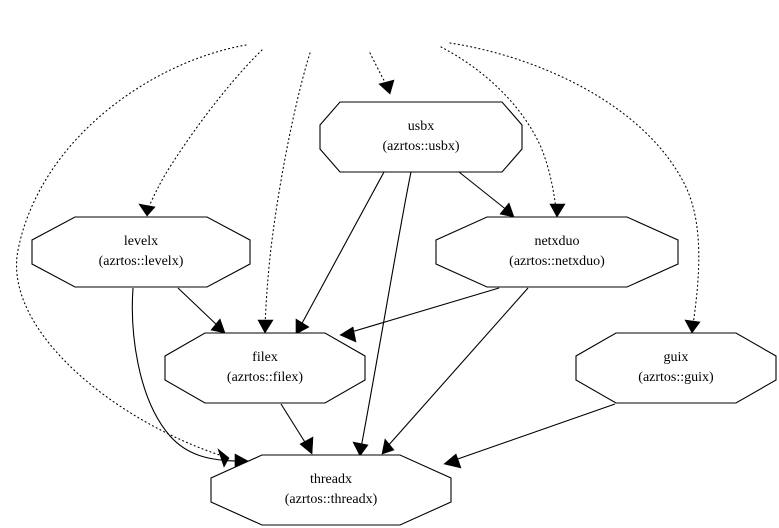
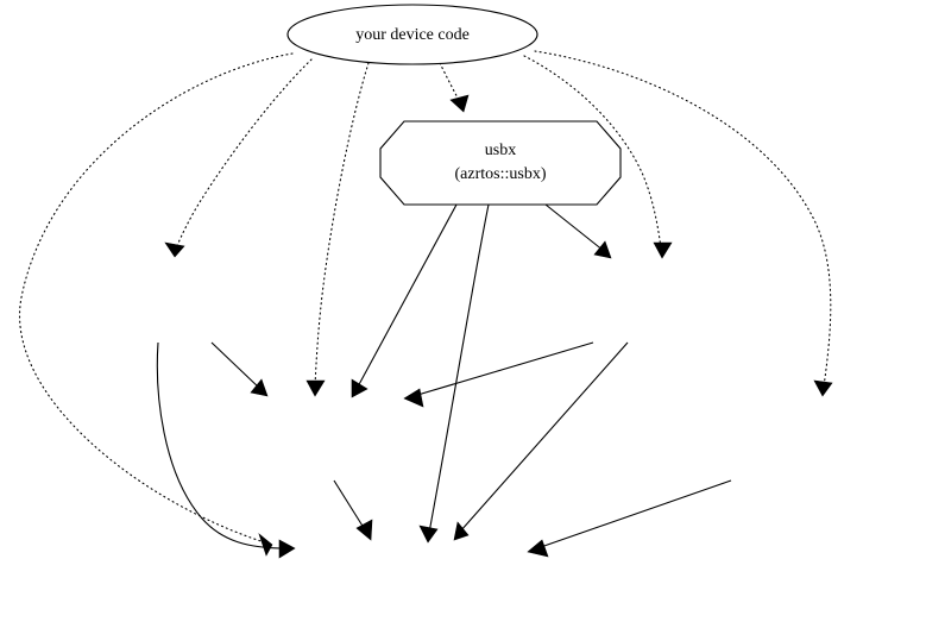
+ your device code
  usbx
  (azrtos::usbx)
- levelx
- (azrtos::levelx)
- netxduo
- (azrtos::netxduo)
- filex
- (azrtos::filex)
- guix
- (azrtos::guix)
- threadx
- (azrtos::threadx)
